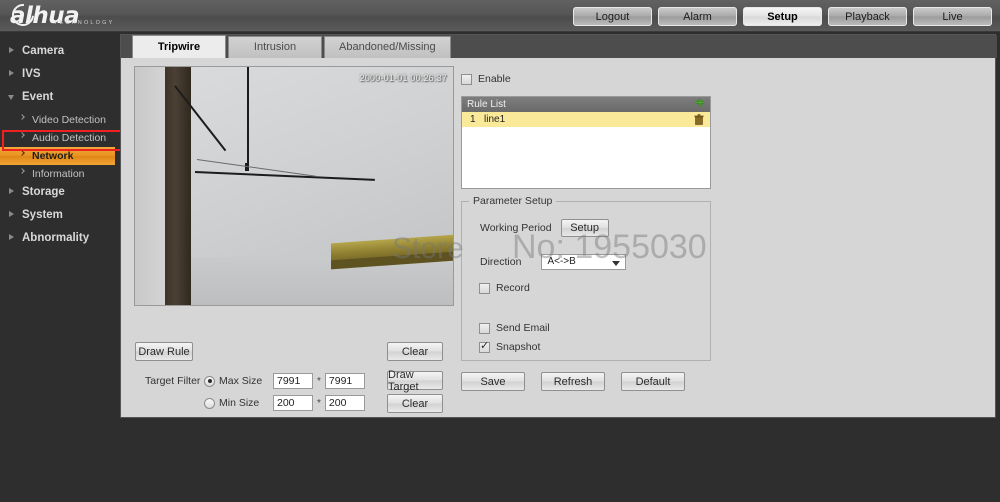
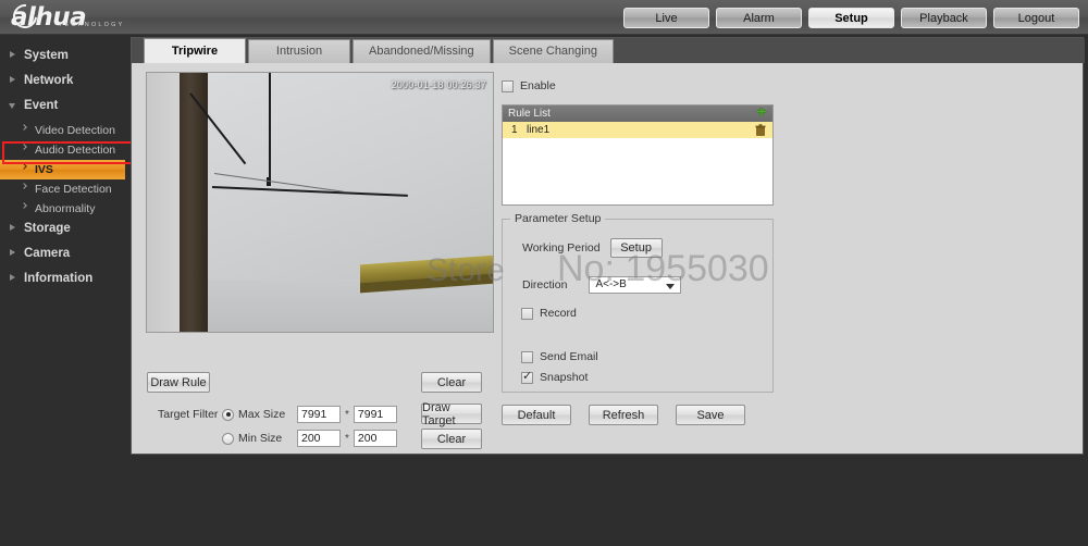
  alhua
- Logout
+ Live
  Alarm
  Setup
  Playback
- Live
+ Logout
- Camera
+ System
- IVS
+ Network
  Event
  Video Detection
  Audio Detection
- Network
+ IVS
+ Face Detection
- Information
+ Abnormality
  Storage
- System
+ Camera
- Abnormality
+ Information
  Tripwire
  Intrusion
  Abandoned/Missing
+ Scene Changing
- 2000-01-01 00:26:37
+ 2000-01-18 00:26:37
  Draw Rule
  Clear
  Target Filter
  Max Size
  7991
  *
  7991
  Min Size
  200
  *
  200
  Draw Target
  Clear
  Enable
  Rule List
  1 line1
  Parameter Setup
  Working Period
  Setup
  Direction
  A<->B
  Record
  Send Email
  Snapshot
- Save
+ Default
  Refresh
- Default
+ Save
  Store
  No: 1955030
